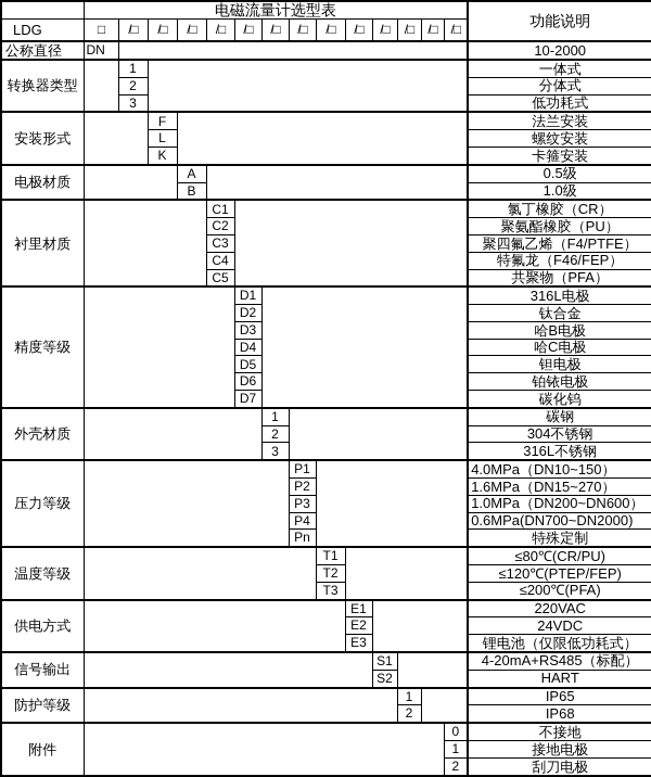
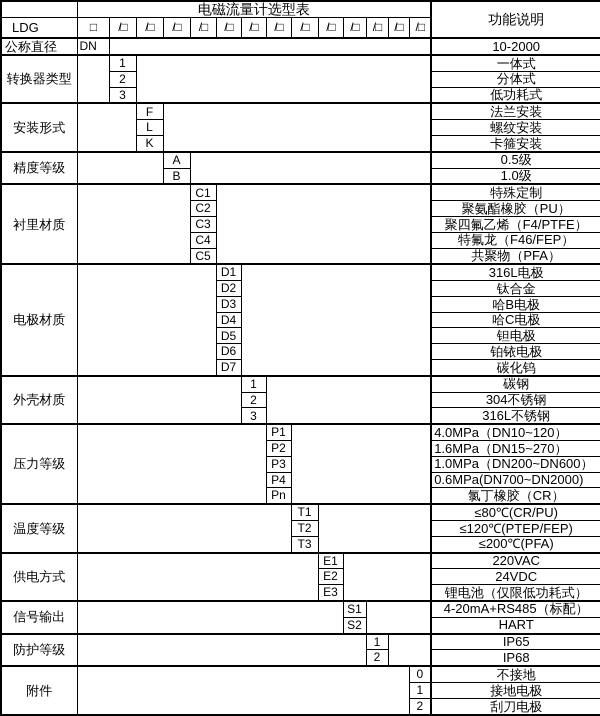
  	电磁流量计选型表	功能说明
  LDG	□	/□	/□	/□	/□	/□	/□	/□	/□	/□	/□	/□	/□	/□
  公称直径	DN		10-2000
  转换器类型		1		一体式
  2	分体式
  3	低功耗式
  安装形式		F		法兰安装
  L	螺纹安装
  K	卡箍安装
- 电极材质		A		0.5级
+ 精度等级		A		0.5级
  B	1.0级
- 衬里材质		C1		氯丁橡胶（CR）
+ 衬里材质		C1		特殊定制
  C2	聚氨酯橡胶（PU）
  C3	聚四氟乙烯（F4/PTFE）
  C4	特氟龙（F46/FEP）
  C5	共聚物（PFA）
- 精度等级		D1		316L电极
+ 电极材质		D1		316L电极
  D2	钛合金
  D3	哈B电极
  D4	哈C电极
  D5	钽电极
  D6	铂铱电极
  D7	碳化钨
  外壳材质		1		碳钢
  2	304不锈钢
  3	316L不锈钢
- 压力等级		P1		4.0MPa（DN10~150）
+ 压力等级		P1		4.0MPa（DN10~120）
  P2	1.6MPa（DN15~270）
  P3	1.0MPa（DN200~DN600）
  P4	0.6MPa(DN700~DN2000)
- Pn	特殊定制
+ Pn	氯丁橡胶（CR）
  温度等级		T1		≤80℃(CR/PU)
  T2	≤120℃(PTEP/FEP)
  T3	≤200℃(PFA)
  供电方式		E1		220VAC
  E2	24VDC
  E3	锂电池（仅限低功耗式）
  信号输出		S1		4-20mA+RS485（标配）
  S2	HART
  防护等级		1		IP65
  2	IP68
  附件		0	不接地
  1	接地电极
  2	刮刀电极
